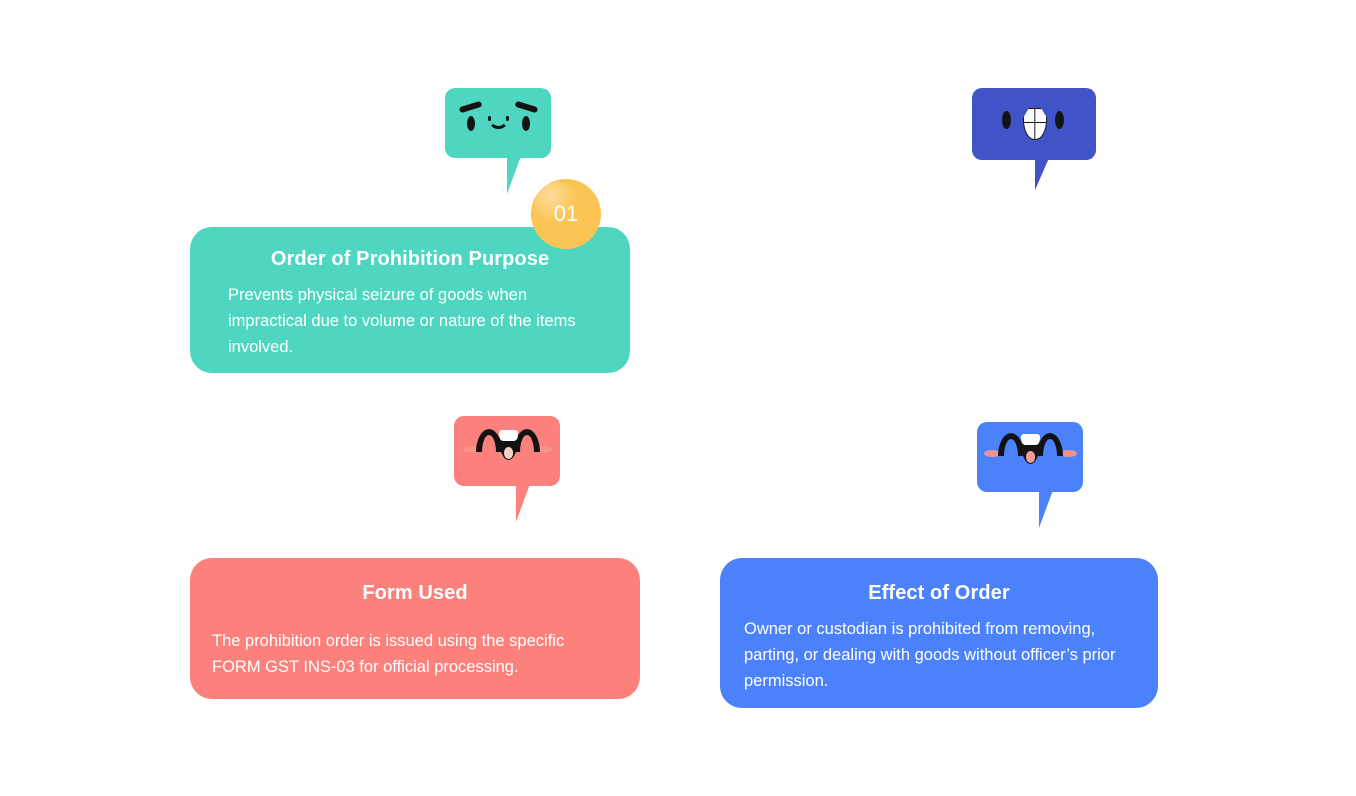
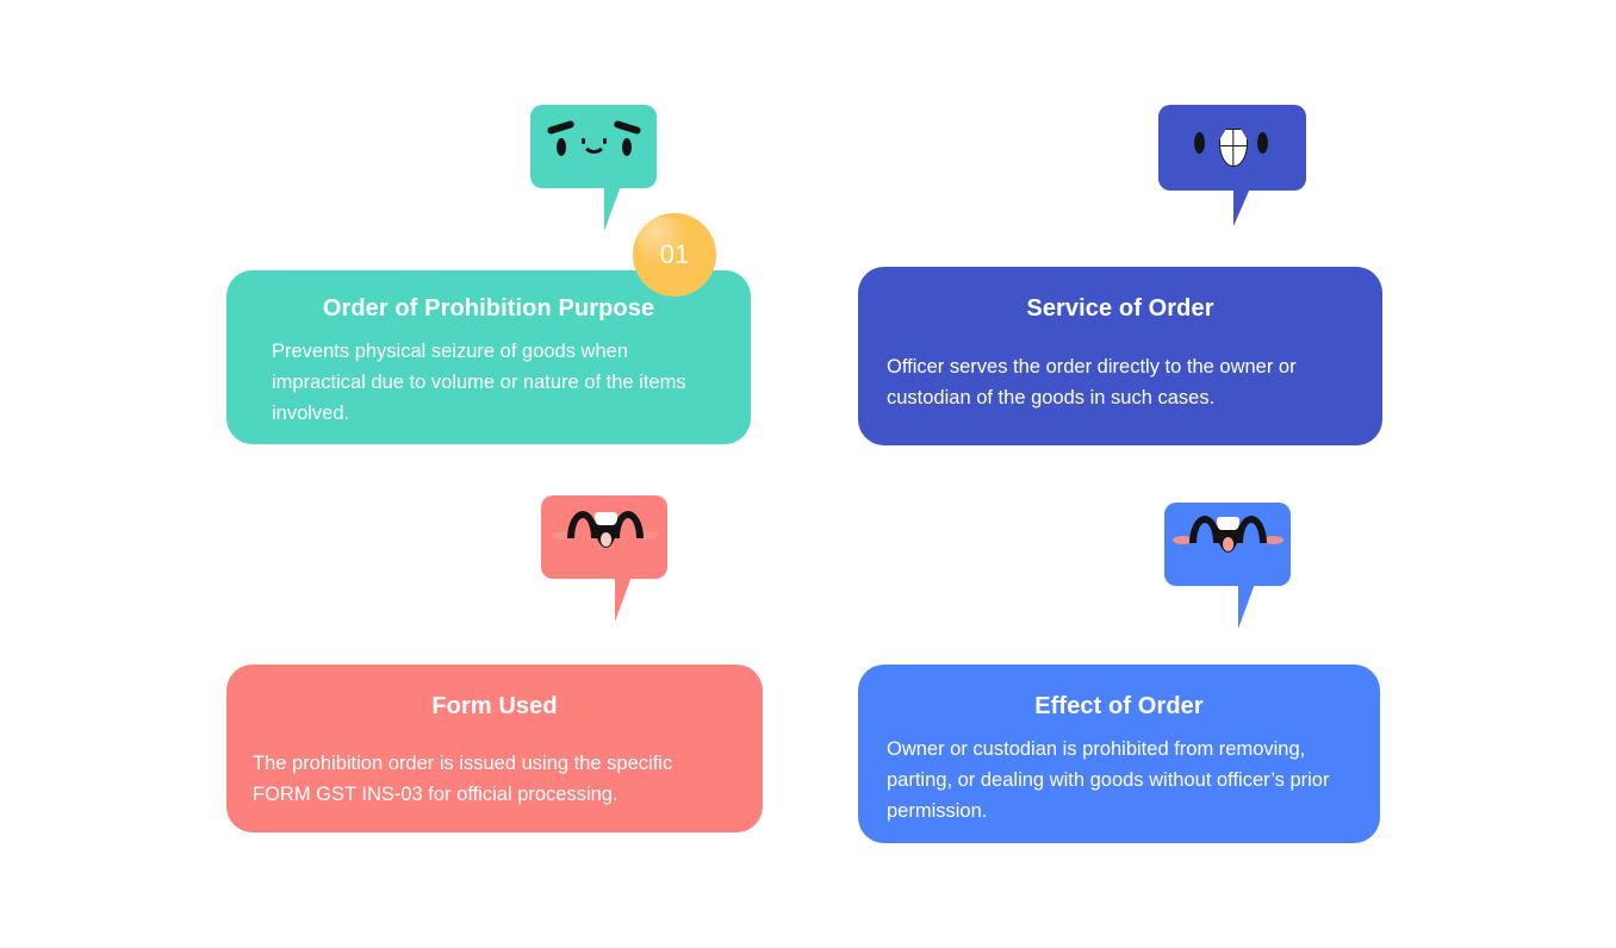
  Order of Prohibition Purpose
  Prevents physical seizure of goods when impractical due to volume or nature of the items involved.
  01
+ Service of Order
+ Officer serves the order directly to the owner or custodian of the goods in such cases.
  Form Used
  The prohibition order is issued using the specific FORM GST INS-03 for official processing.
  Effect of Order
  Owner or custodian is prohibited from removing, parting, or dealing with goods without officer’s prior permission.
